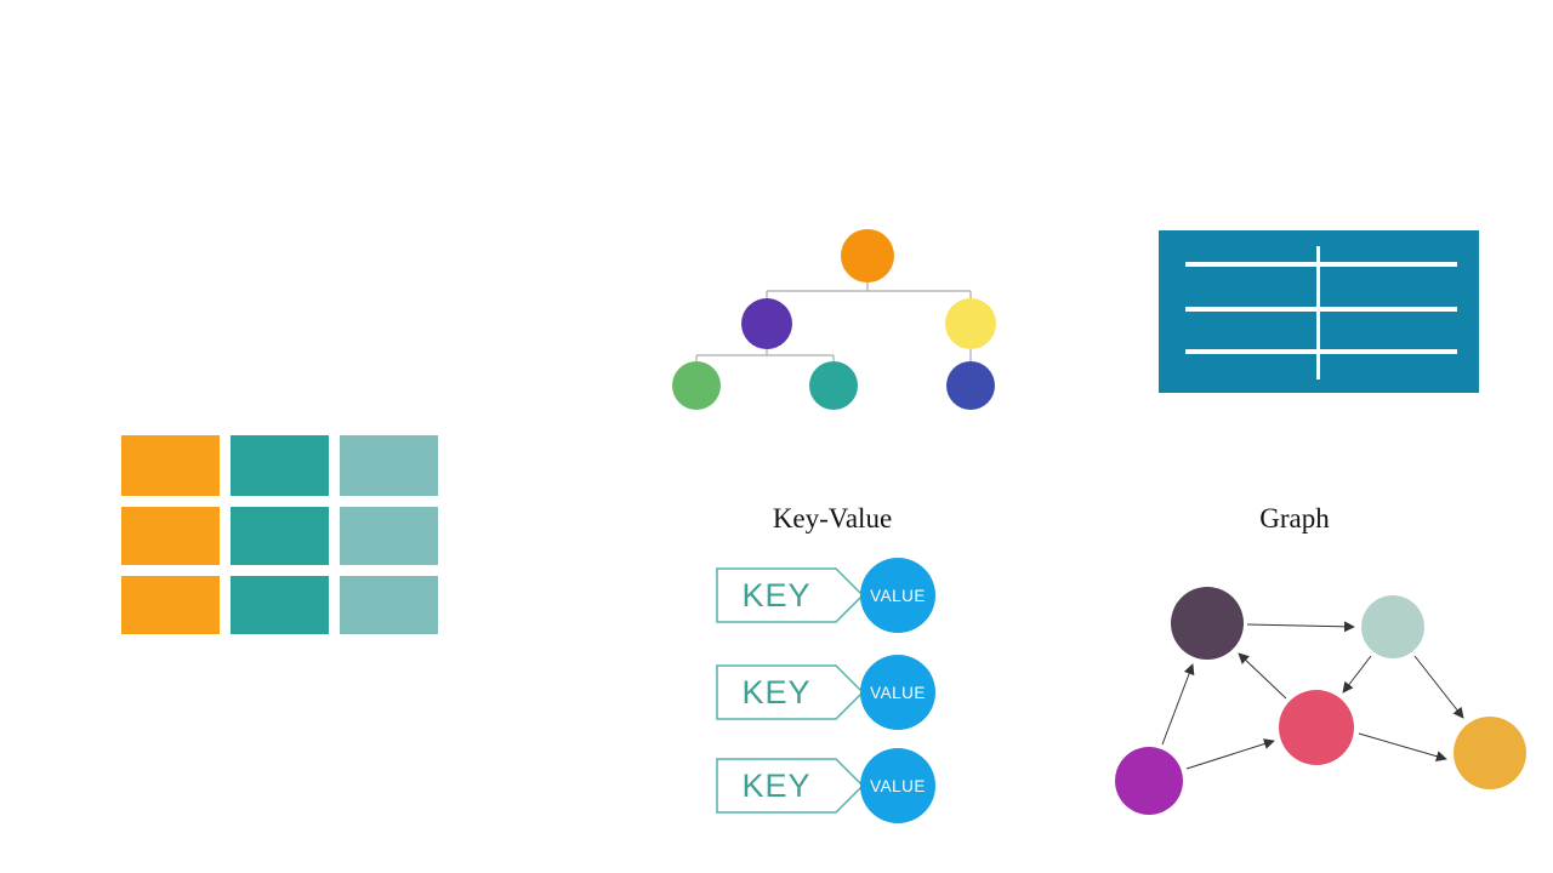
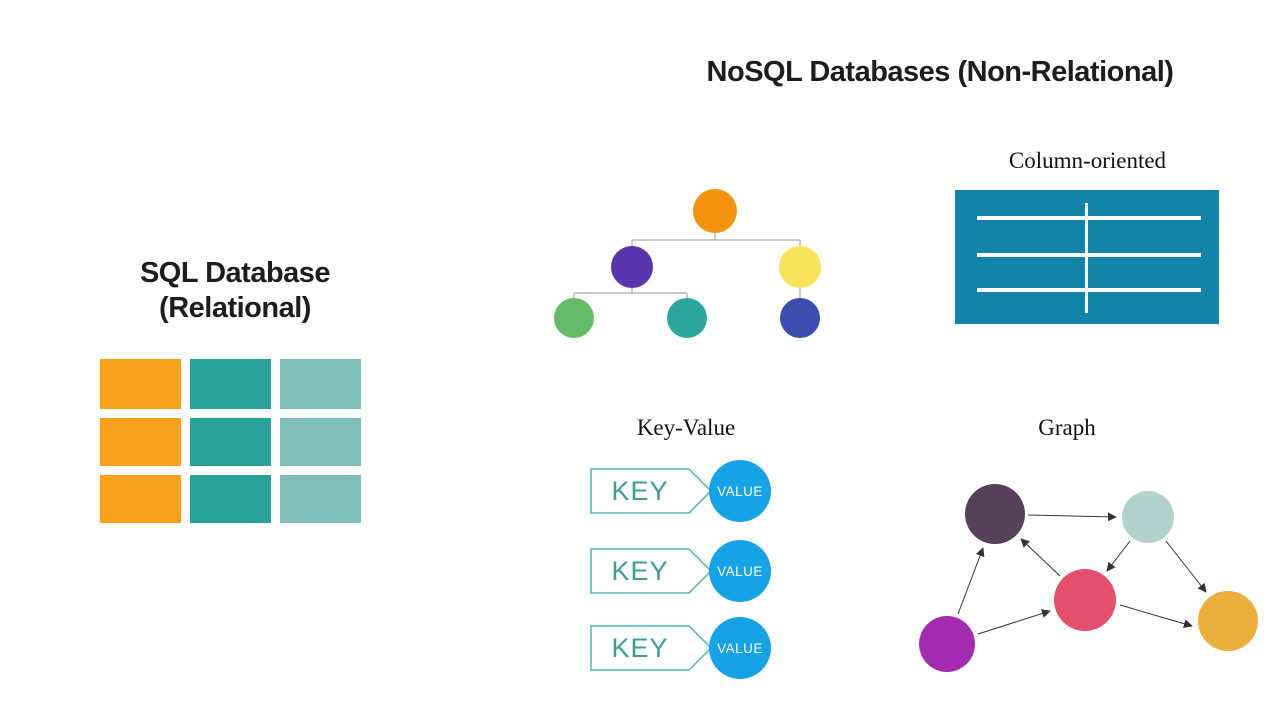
+ NoSQL Databases (Non-Relational)
+ SQL Database
+ (Relational)
+ Column-oriented
  Key-Value
  KEY
  VALUE
  KEY
  VALUE
  KEY
  VALUE
  Graph
